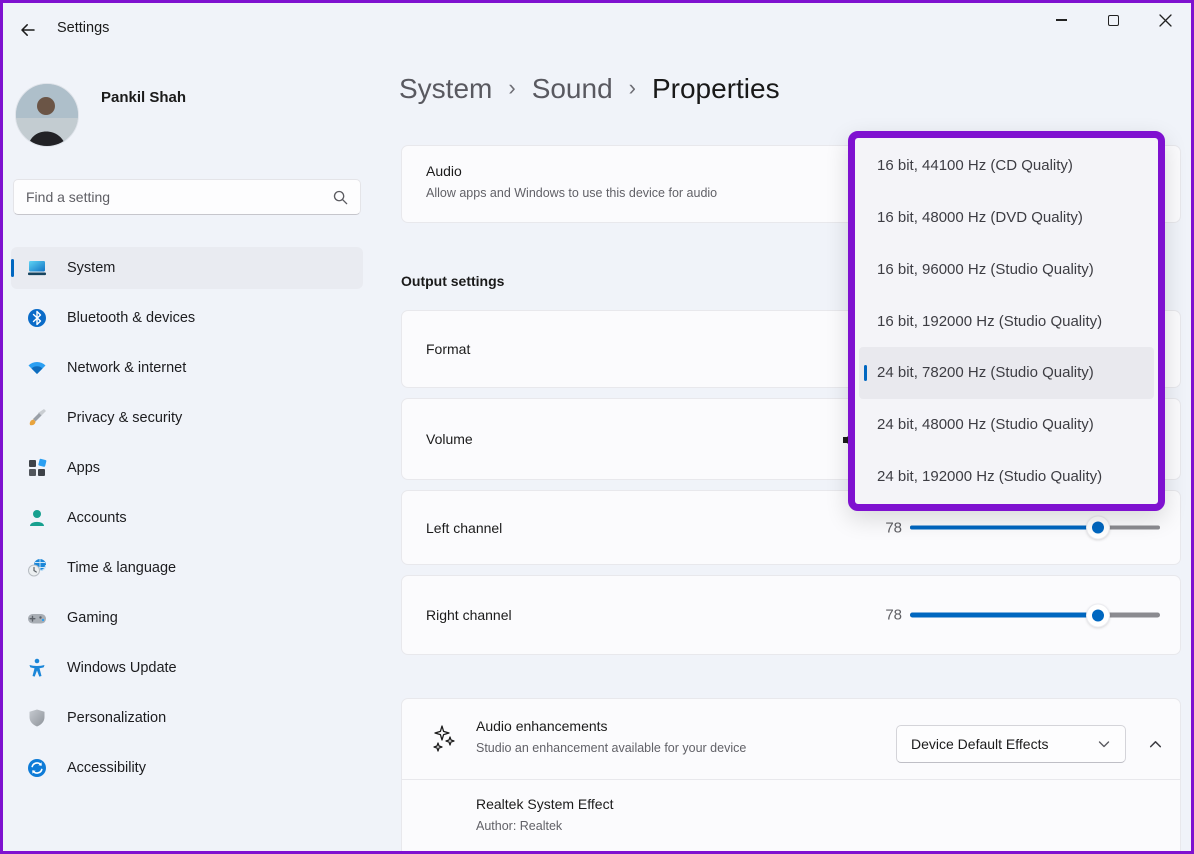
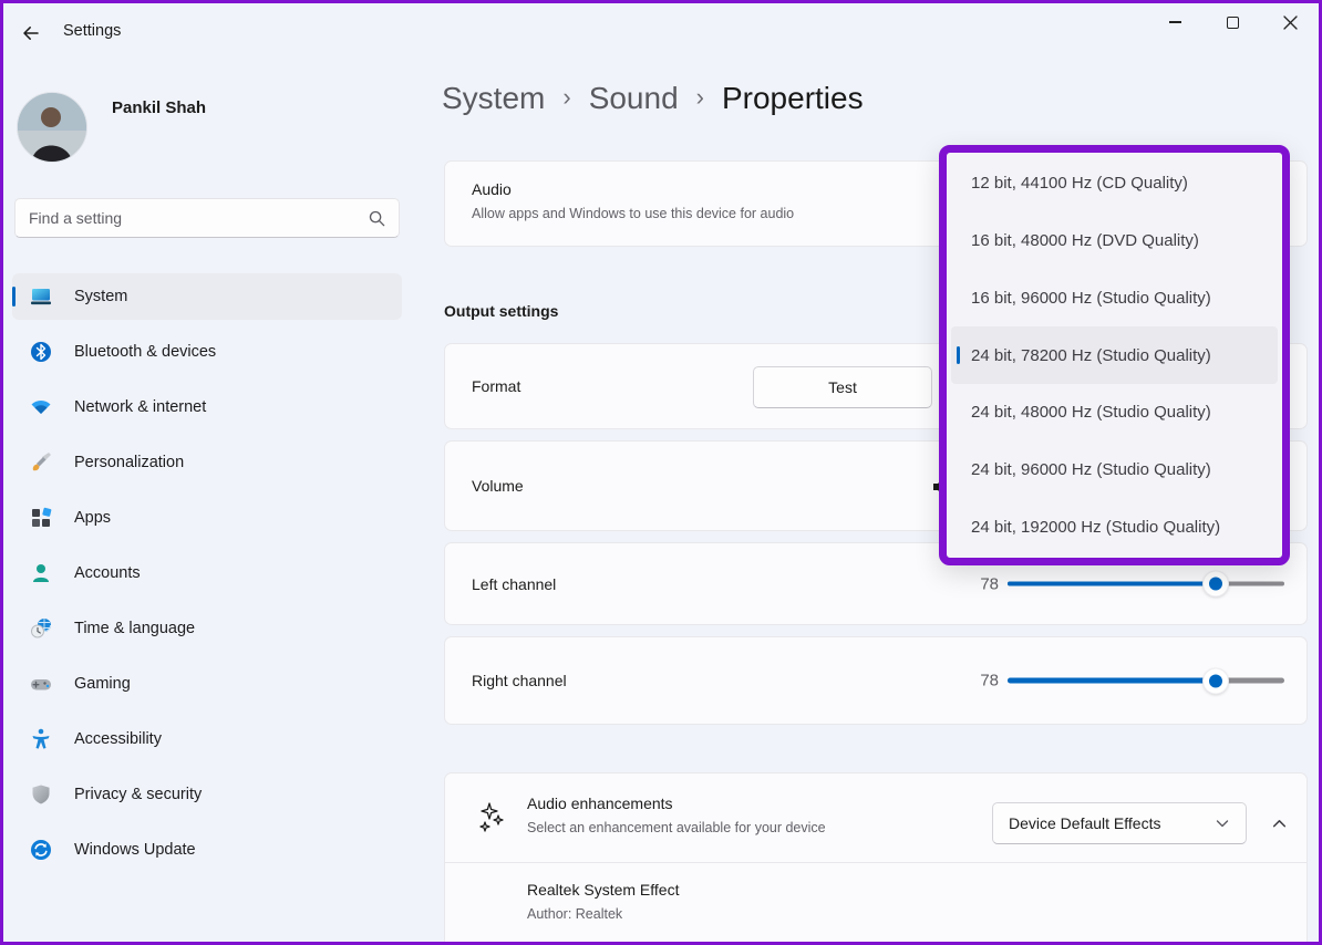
  Settings
  Pankil Shah
  Find a setting
  System
  Bluetooth & devices
  Network & internet
- Privacy & security
+ Personalization
  Apps
  Accounts
  Time & language
  Gaming
- Windows Update
+ Accessibility
- Personalization
+ Privacy & security
- Accessibility
+ Windows Update
  System
  ›
  Sound
  ›
  Properties
  Audio
  Allow apps and Windows to use this device for audio
  Output settings
  Format
+ Test
  Volume
  Left channel
  78
  Right channel
  78
  Audio enhancements
- Studio an enhancement available for your device
+ Select an enhancement available for your device
  Device Default Effects
  Realtek System Effect
  Author: Realtek
- 16 bit, 44100 Hz (CD Quality)
+ 12 bit, 44100 Hz (CD Quality)
  16 bit, 48000 Hz (DVD Quality)
  16 bit, 96000 Hz (Studio Quality)
- 16 bit, 192000 Hz (Studio Quality)
  24 bit, 78200 Hz (Studio Quality)
  24 bit, 48000 Hz (Studio Quality)
+ 24 bit, 96000 Hz (Studio Quality)
  24 bit, 192000 Hz (Studio Quality)
